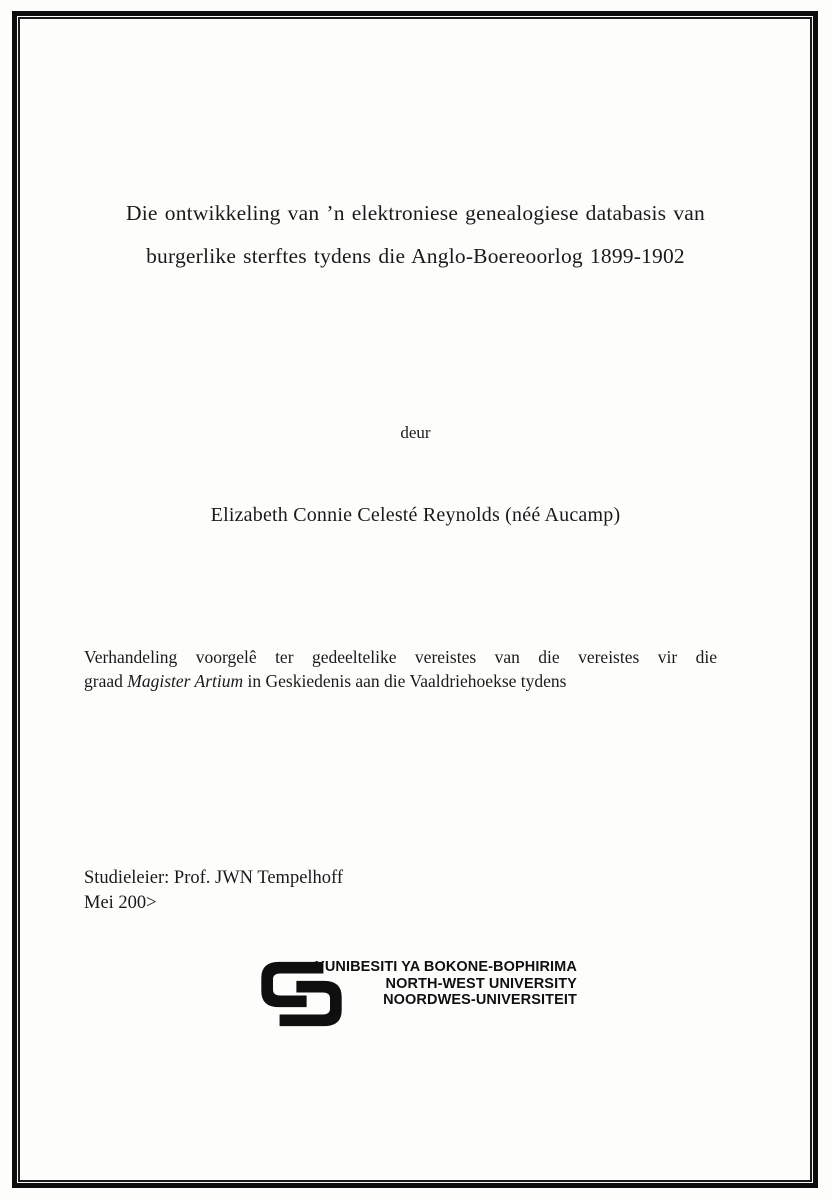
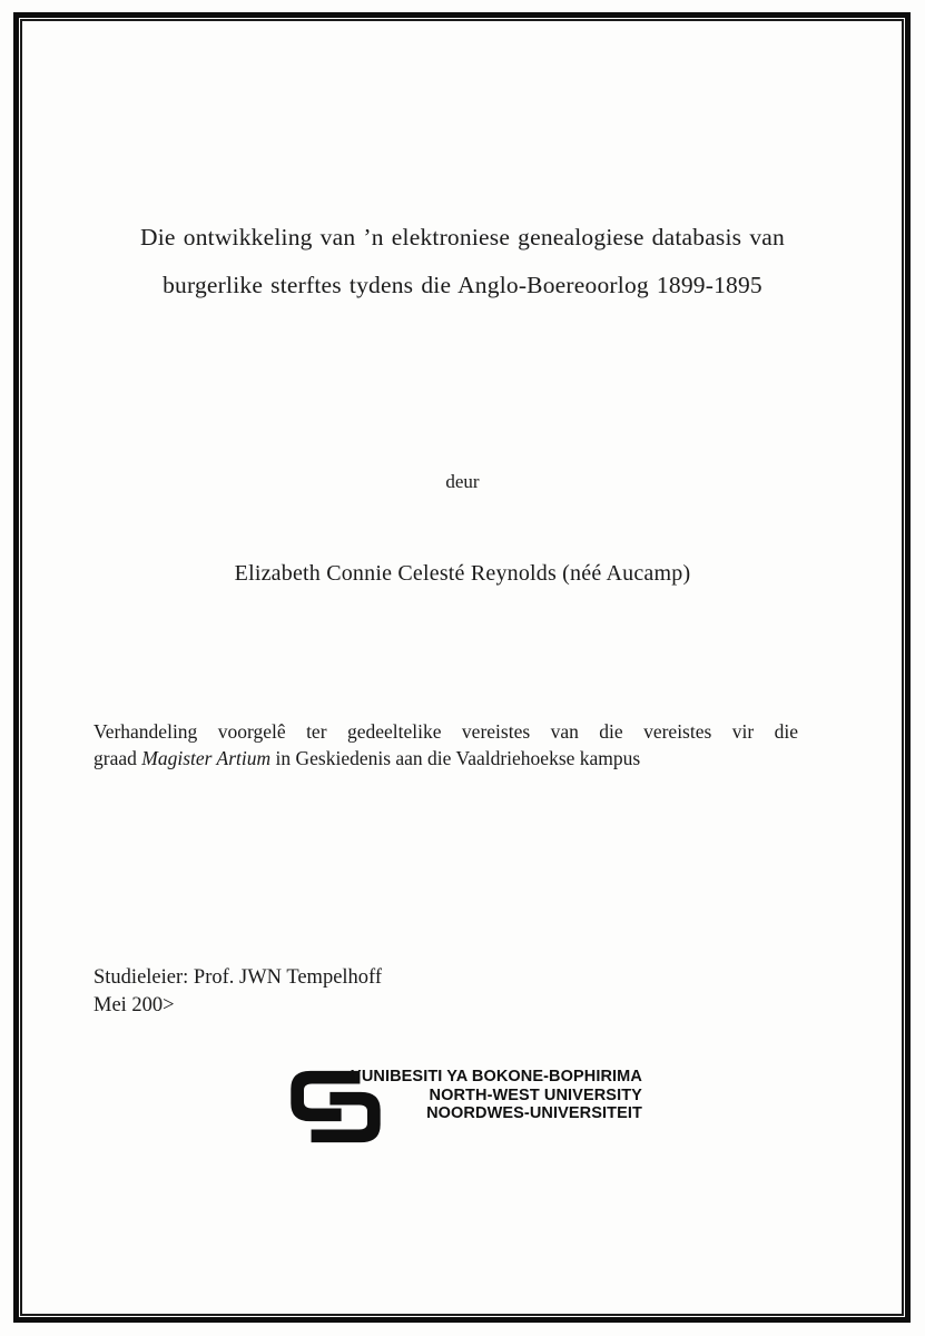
  Die ontwikkeling van ’n elektroniese genealogiese databasis van
- burgerlike sterftes tydens die Anglo-Boereoorlog 1899-1902
+ burgerlike sterftes tydens die Anglo-Boereoorlog 1899-1895
  deur
  Elizabeth Connie Celesté Reynolds (néé Aucamp)
  Verhandeling voorgelê ter gedeeltelike vereistes van die vereistes vir die
- graad Magister Artium in Geskiedenis aan die Vaaldriehoekse tydens
+ graad Magister Artium in Geskiedenis aan die Vaaldriehoekse kampus
  Studieleier: Prof. JWN Tempelhoff
  Mei 200>
  YUNIBESITI YA BOKONE-BOPHIRIMA
  NORTH-WEST UNIVERSITY
  NOORDWES-UNIVERSITEIT
